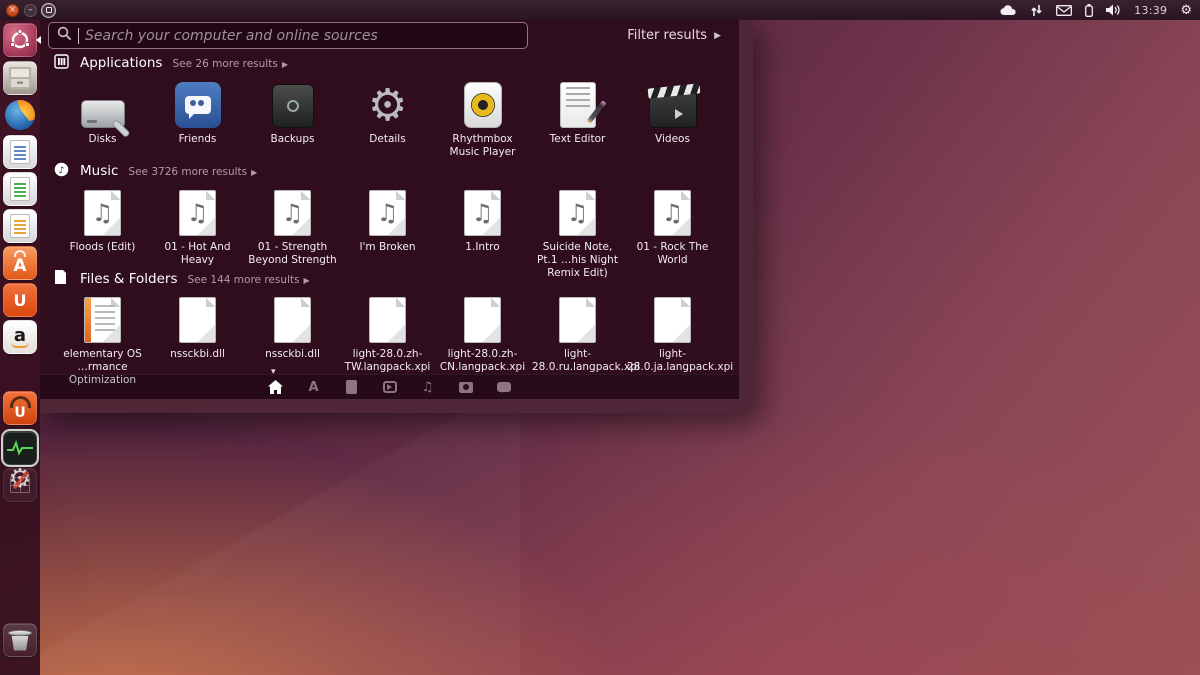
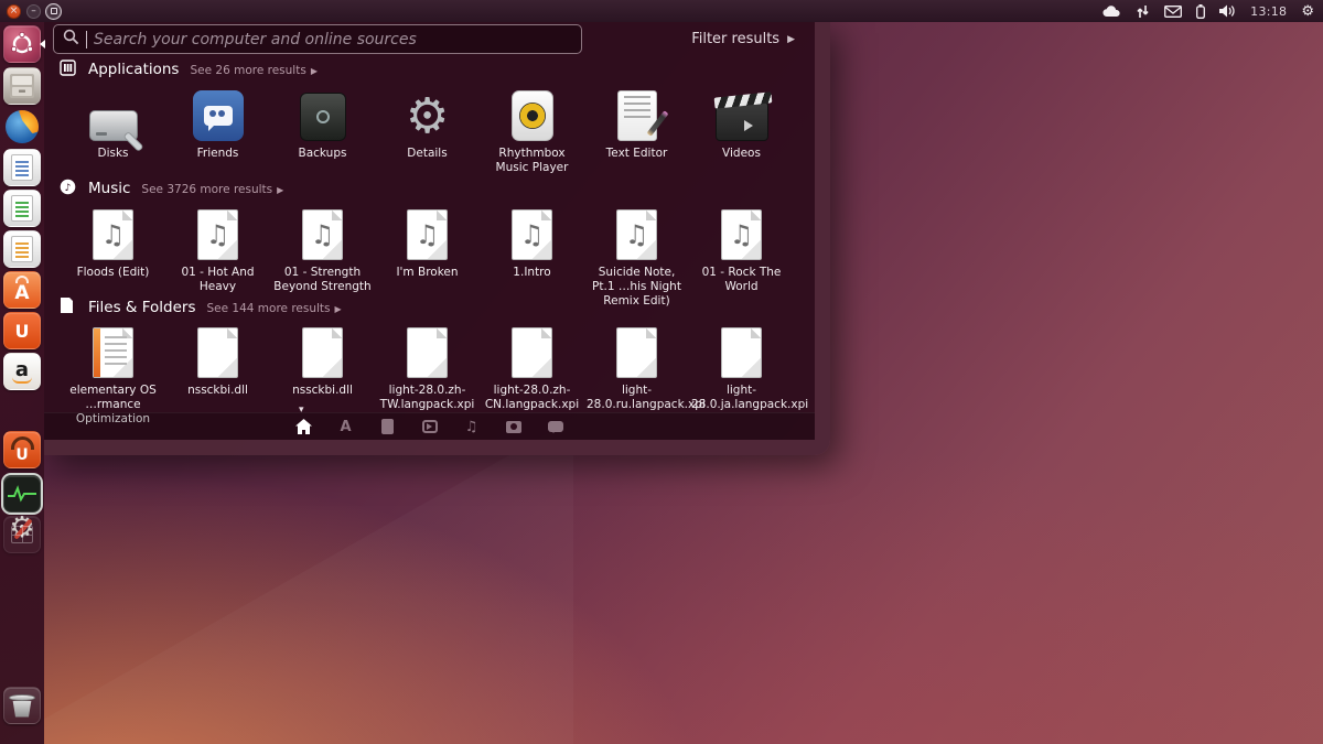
  ×
  –
- 13:39
+ 13:18
  ⚙
  A
  U
  a
  U
  Search your computer and online sources
  Filter results
  ▶
  Applications
  See 26 more results ▶
  Disks
  Friends
  Backups
  ⚙
  Details
  Rhythmbox Music Player
  Text Editor
  Videos
  ♪
  Music
  See 3726 more results ▶
  ♫
  Floods (Edit)
  ♫
  01 - Hot And Heavy
  ♫
  01 - Strength Beyond Strength
  ♫
  I'm Broken
  ♫
  1.Intro
  ♫
  Suicide Note, Pt.1 …his Night Remix Edit)
  ♫
  01 - Rock The World
  Files & Folders
  See 144 more results ▶
  elementary OS …rmance Optimization
  nssckbi.dll
  nssckbi.dll
  light-28.0.zh-TW.langpack.xpi
  light-28.0.zh-CN.langpack.xpi
  light-28.0.ru.langpack.
  light-28.0.ja.langpack.xpi
  ▾
  A
  ♫
